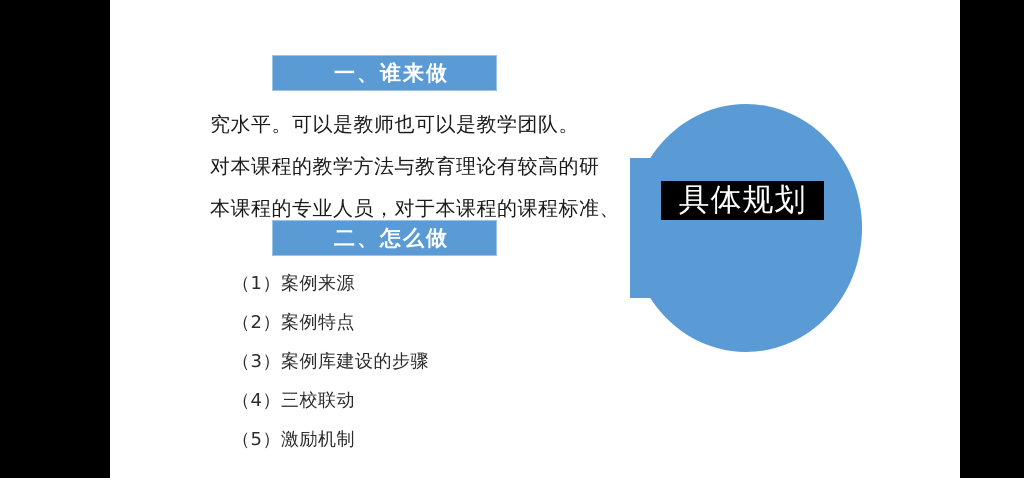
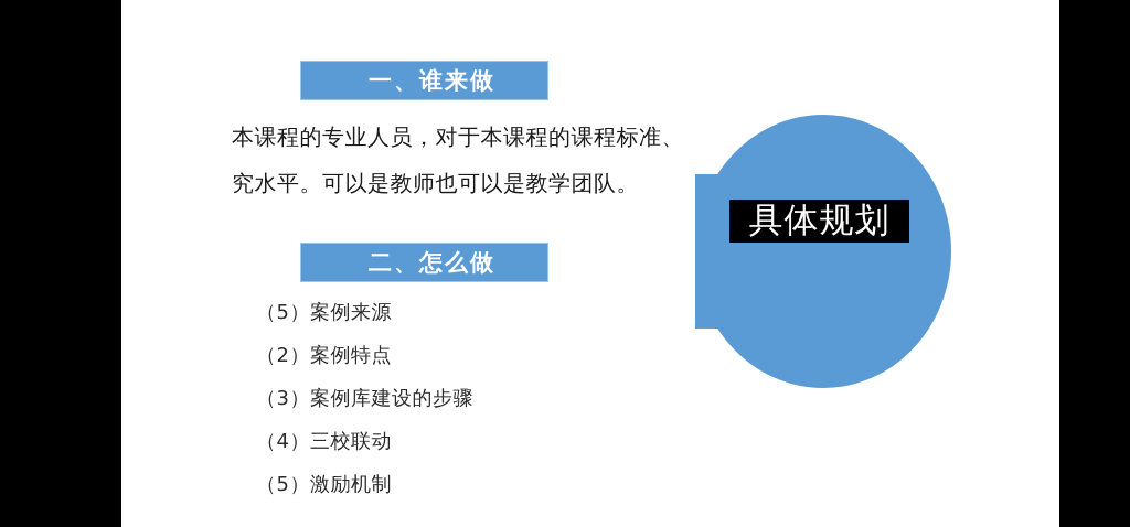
  一、谁来做
- 究水平。可以是教师也可以是教学团队。
+ 本课程的专业人员，对于本课程的课程标准、
- 对本课程的教学方法与教育理论有较高的研
- 本课程的专业人员，对于本课程的课程标准、
+ 究水平。可以是教师也可以是教学团队。
  二、怎么做
- （1）案例来源
+ （5）案例来源
  （2）案例特点
  （3）案例库建设的步骤
  （4）三校联动
  （5）激励机制
  具体规划
